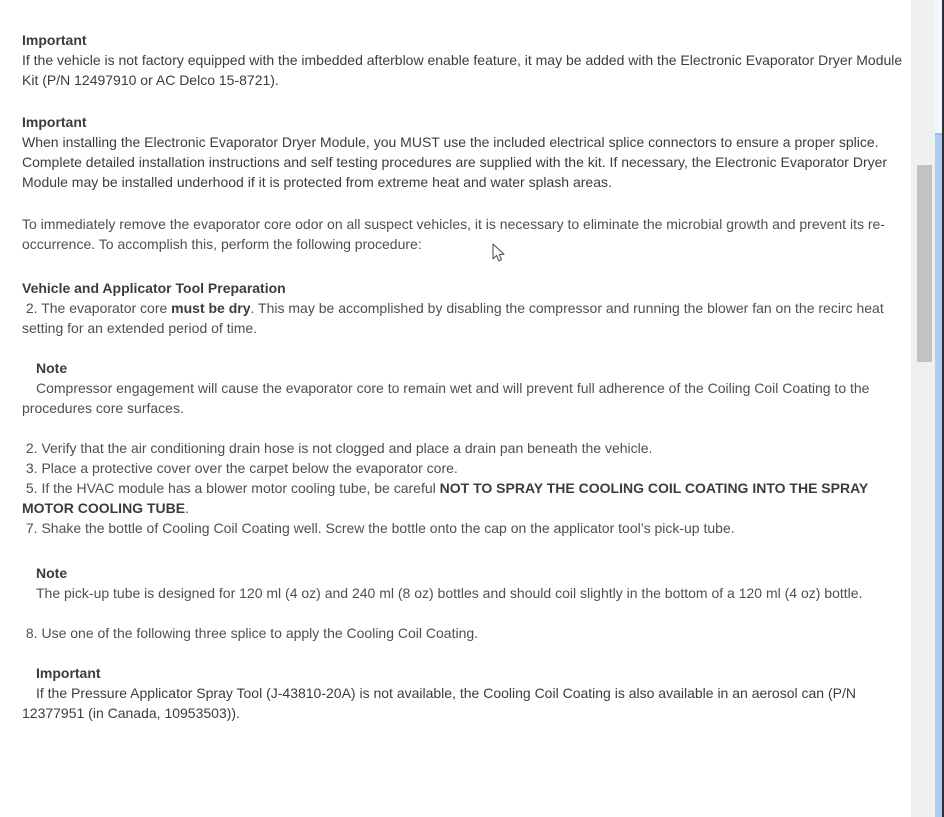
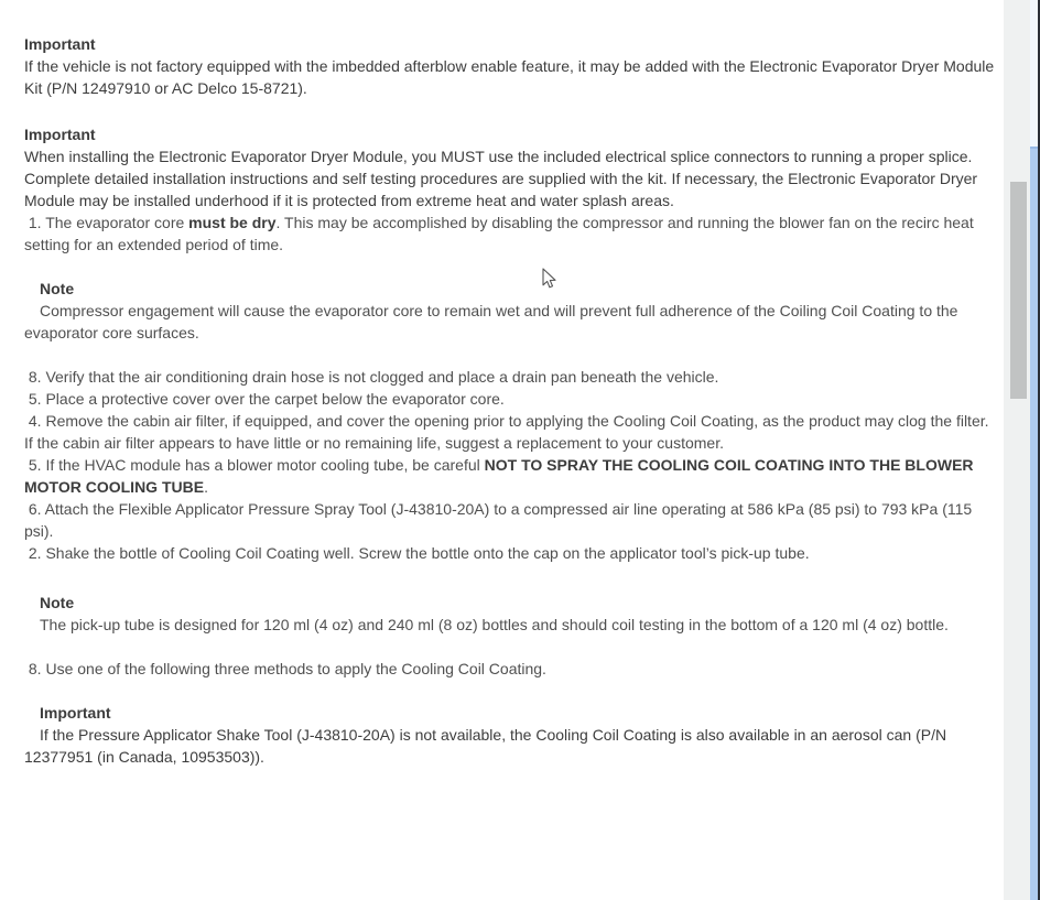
  Important
  If the vehicle is not factory equipped with the imbedded afterblow enable feature, it may be added with the Electronic Evaporator Dryer Module Kit (P/N 12497910 or AC Delco 15-8721).
  Important
- When installing the Electronic Evaporator Dryer Module, you MUST use the included electrical splice connectors to ensure a proper splice. Complete detailed installation instructions and self testing procedures are supplied with the kit. If necessary, the Electronic Evaporator Dryer Module may be installed underhood if it is protected from extreme heat and water splash areas.
+ When installing the Electronic Evaporator Dryer Module, you MUST use the included electrical splice connectors to running a proper splice. Complete detailed installation instructions and self testing procedures are supplied with the kit. If necessary, the Electronic Evaporator Dryer Module may be installed underhood if it is protected from extreme heat and water splash areas.
- To immediately remove the evaporator core odor on all suspect vehicles, it is necessary to eliminate the microbial growth and prevent its re-occurrence. To accomplish this, perform the following procedure:
- Vehicle and Applicator Tool Preparation
- 2. The evaporator core must be dry. This may be accomplished by disabling the compressor and running the blower fan on the recirc heat setting for an extended period of time.
+ 1. The evaporator core must be dry. This may be accomplished by disabling the compressor and running the blower fan on the recirc heat setting for an extended period of time.
  Note
- Compressor engagement will cause the evaporator core to remain wet and will prevent full adherence of the Coiling Coil Coating to the procedures core surfaces.
+ Compressor engagement will cause the evaporator core to remain wet and will prevent full adherence of the Coiling Coil Coating to the evaporator core surfaces.
- 2. Verify that the air conditioning drain hose is not clogged and place a drain pan beneath the vehicle.
+ 8. Verify that the air conditioning drain hose is not clogged and place a drain pan beneath the vehicle.
- 3. Place a protective cover over the carpet below the evaporator core.
+ 5. Place a protective cover over the carpet below the evaporator core.
+ 4. Remove the cabin air filter, if equipped, and cover the opening prior to applying the Cooling Coil Coating, as the product may clog the filter. If the cabin air filter appears to have little or no remaining life, suggest a replacement to your customer.
- 5. If the HVAC module has a blower motor cooling tube, be careful NOT TO SPRAY THE COOLING COIL COATING INTO THE SPRAY MOTOR COOLING TUBE.
+ 5. If the HVAC module has a blower motor cooling tube, be careful NOT TO SPRAY THE COOLING COIL COATING INTO THE BLOWER MOTOR COOLING TUBE.
+ 6. Attach the Flexible Applicator Pressure Spray Tool (J-43810-20A) to a compressed air line operating at 586 kPa (85 psi) to 793 kPa (115 psi).
- 7. Shake the bottle of Cooling Coil Coating well. Screw the bottle onto the cap on the applicator tool’s pick-up tube.
+ 2. Shake the bottle of Cooling Coil Coating well. Screw the bottle onto the cap on the applicator tool’s pick-up tube.
  Note
- The pick-up tube is designed for 120 ml (4 oz) and 240 ml (8 oz) bottles and should coil slightly in the bottom of a 120 ml (4 oz) bottle.
+ The pick-up tube is designed for 120 ml (4 oz) and 240 ml (8 oz) bottles and should coil testing in the bottom of a 120 ml (4 oz) bottle.
- 8. Use one of the following three splice to apply the Cooling Coil Coating.
+ 8. Use one of the following three methods to apply the Cooling Coil Coating.
  Important
- If the Pressure Applicator Spray Tool (J-43810-20A) is not available, the Cooling Coil Coating is also available in an aerosol can (P/N 12377951 (in Canada, 10953503)).
+ If the Pressure Applicator Shake Tool (J-43810-20A) is not available, the Cooling Coil Coating is also available in an aerosol can (P/N 12377951 (in Canada, 10953503)).
